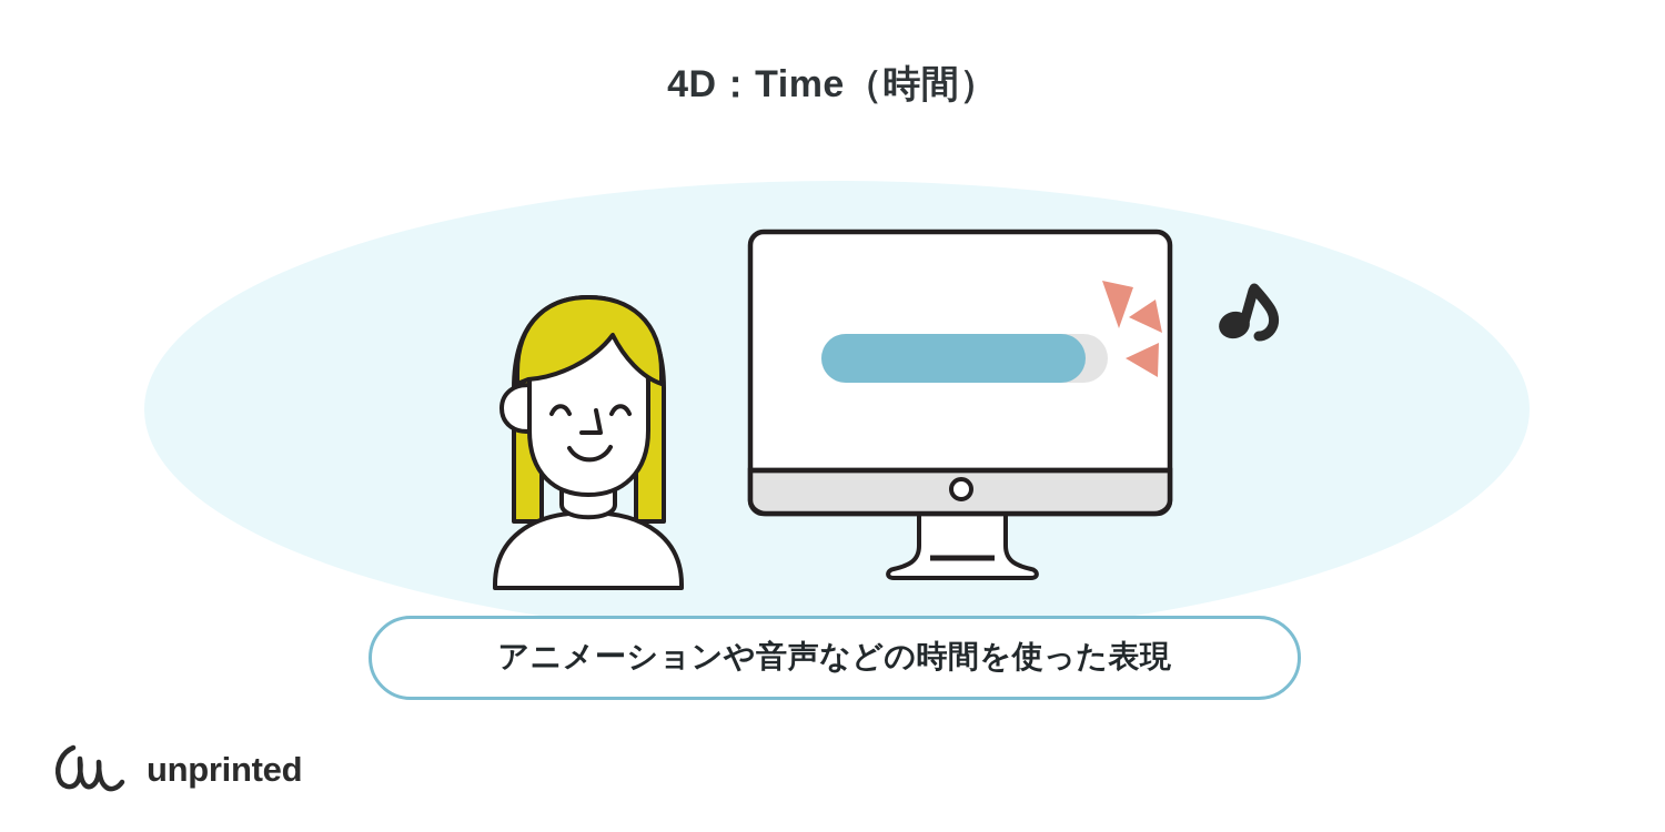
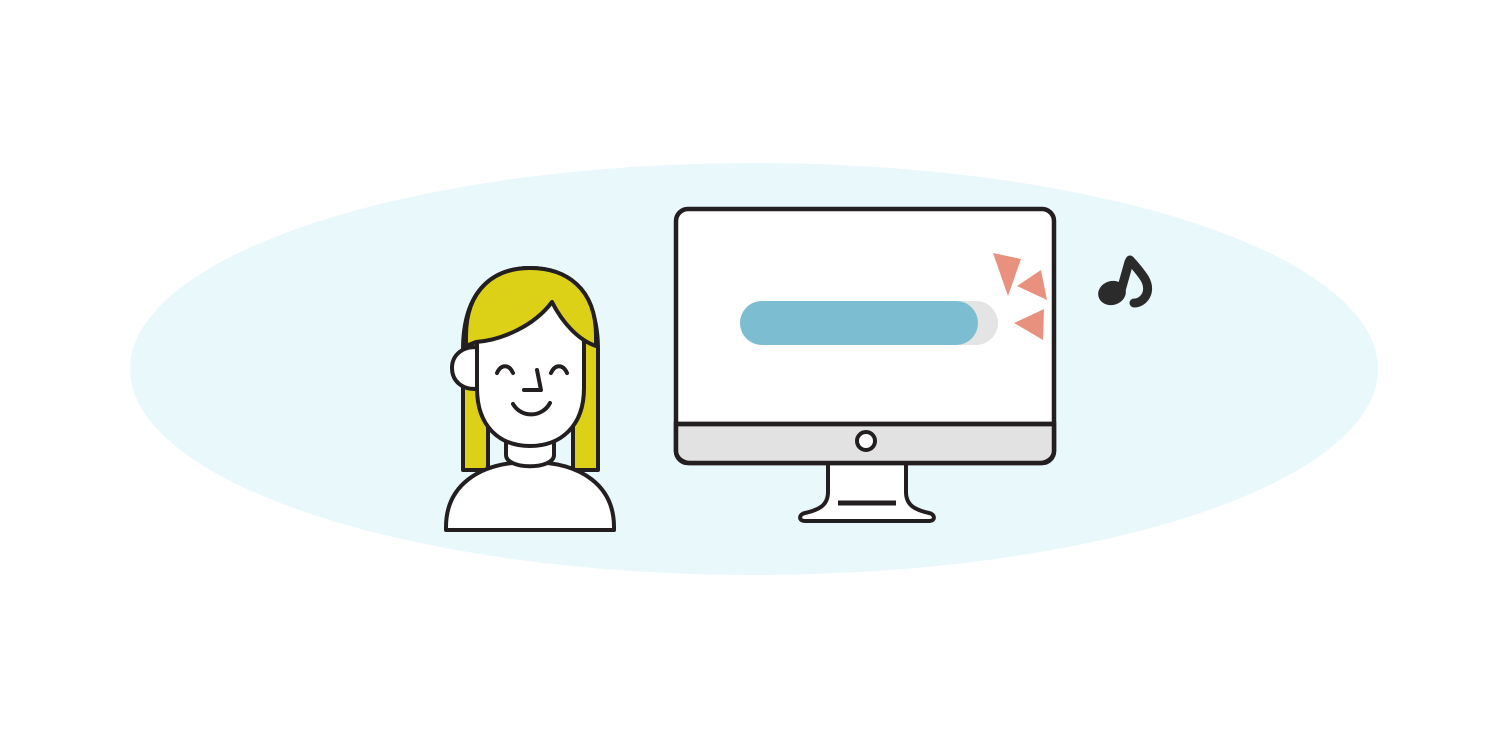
- 4D：Time（時間）
- アニメーションや音声などの時間を使った表現
- unprinted
